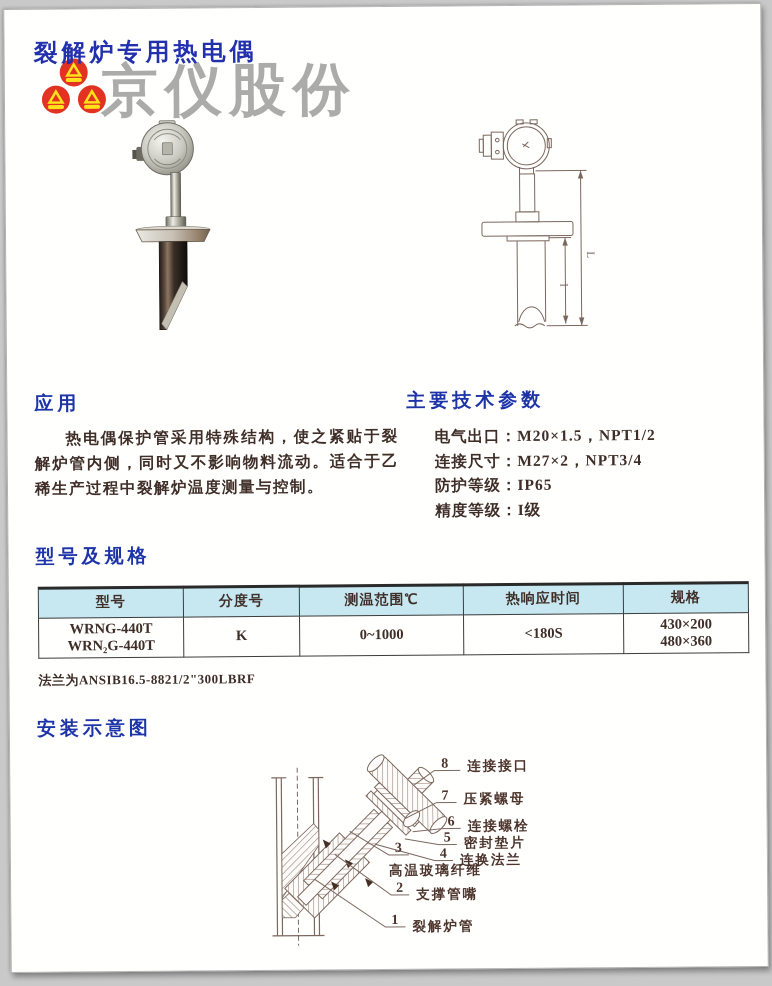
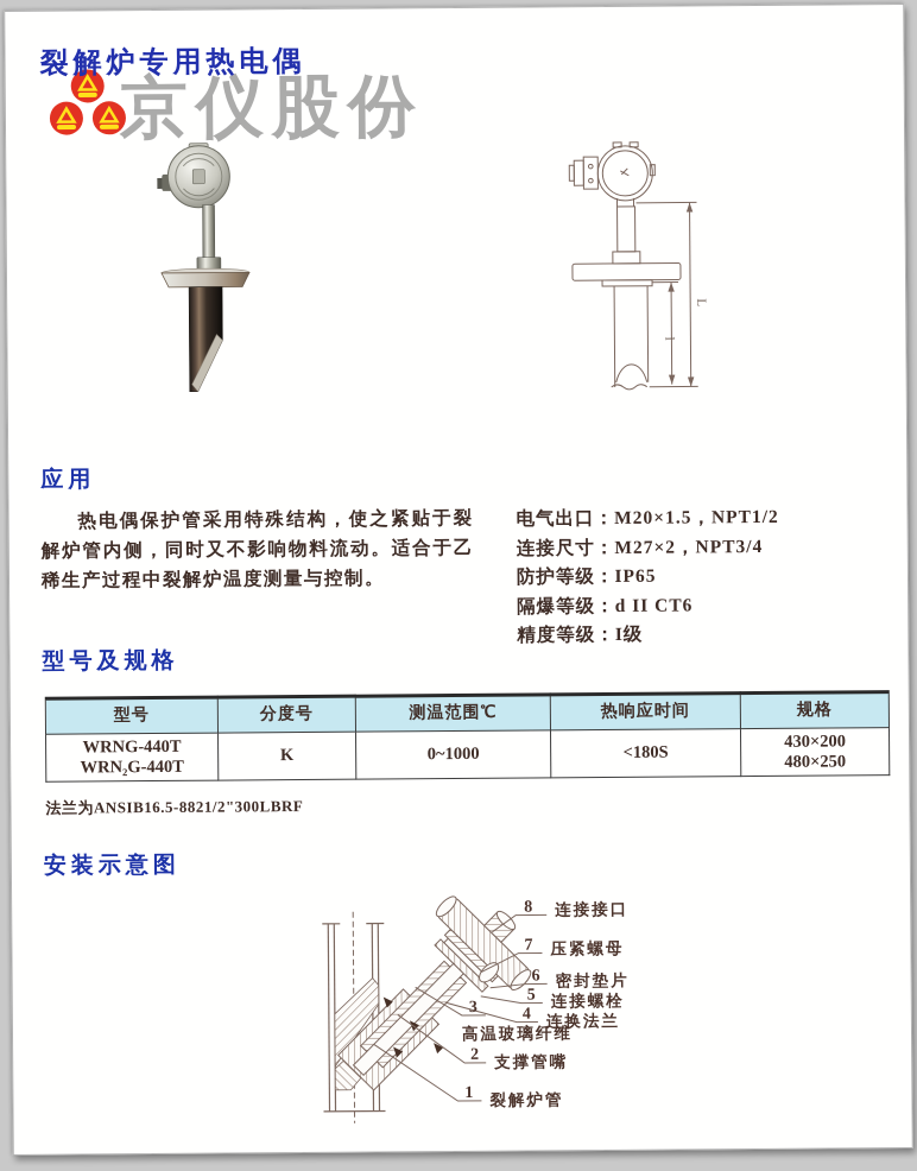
  裂解炉专用热电偶
  京仪股份
  应用
  热电偶保护管采用特殊结构，使之紧贴于裂解炉管内侧，同时又不影响物料流动。适合于乙稀生产过程中裂解炉温度测量与控制。
- 主要技术参数
  电气出口：M20×1.5，NPT1/2
  连接尺寸：M27×2，NPT3/4
  防护等级：IP65
+ 隔爆等级：d II CT6
  精度等级：I级
  型号及规格
  型号	分度号	测温范围℃	热响应时间	规格
- WRNG-440T WRN₂G-440T	K	0~1000	<180S	430×200 480×360
+ WRNG-440T WRN₂G-440T	K	0~1000	<180S	430×200 480×250
  法兰为ANSIB16.5-8821/2"300LBRF
  安装示意图
  8
  连接接口
  7
  压紧螺母
  6
- 连接螺栓
+ 密封垫片
  5
- 密封垫片
+ 连接螺栓
  4
  连换法兰
  3
  高温玻璃纤维
  2
  支撑管嘴
  1
  裂解炉管
